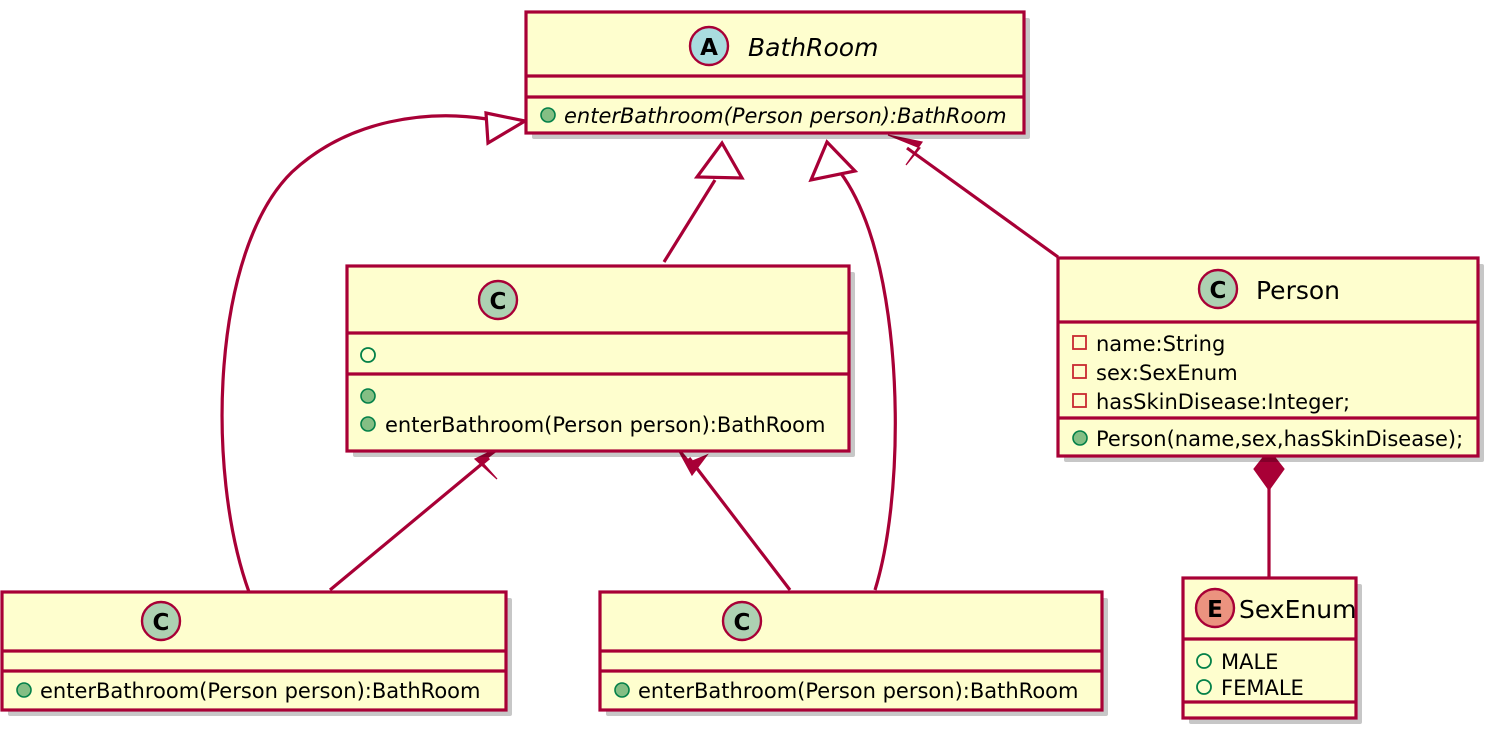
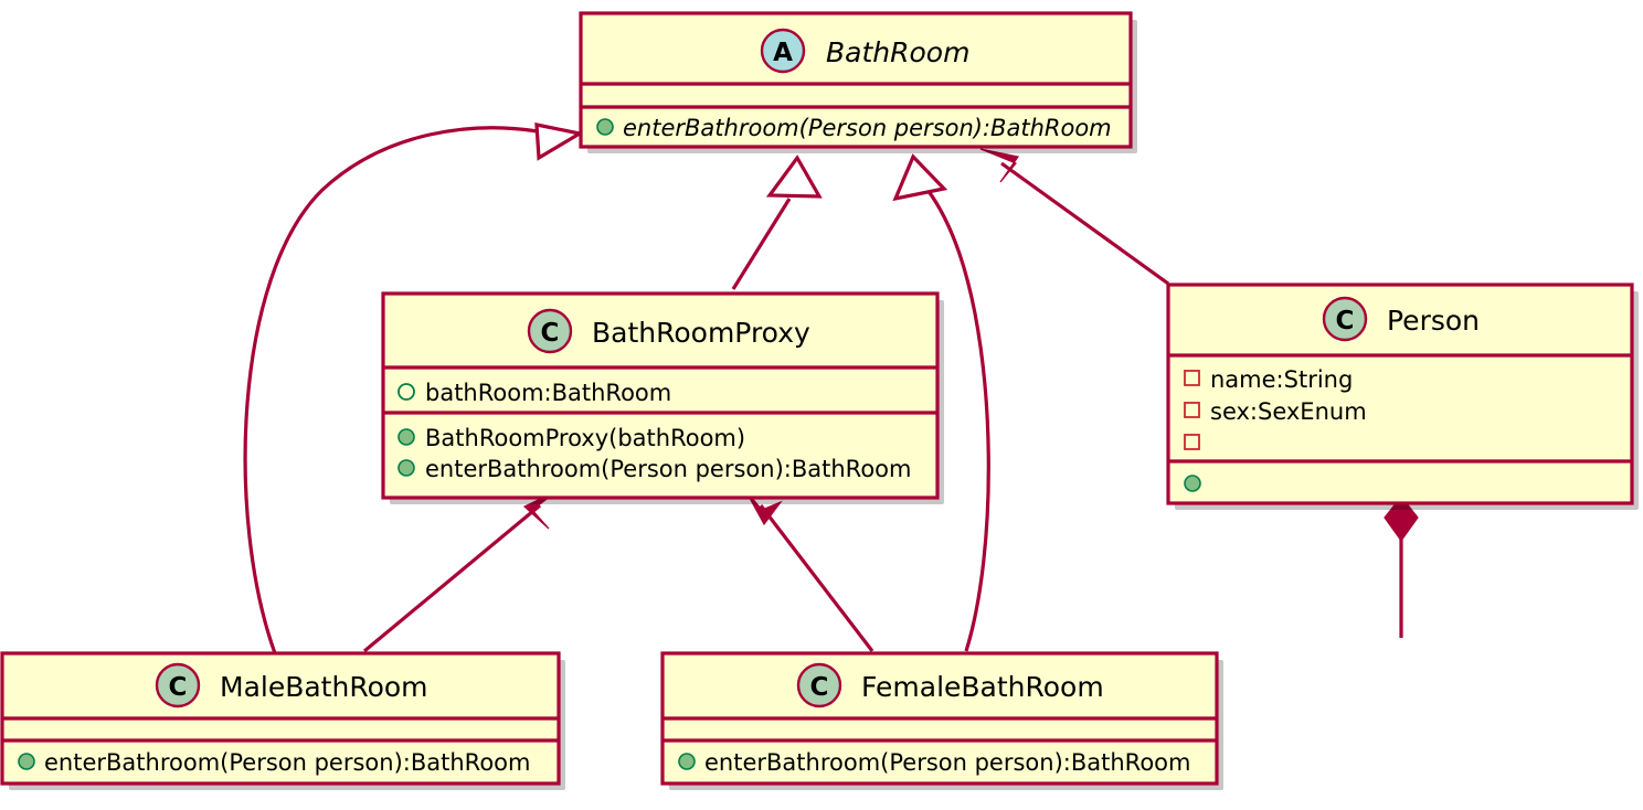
  A
  BathRoom
  enterBathroom(Person person):BathRoom
  C
+ BathRoomProxy
+ bathRoom:BathRoom
+ BathRoomProxy(bathRoom)
  enterBathroom(Person person):BathRoom
  C
  Person
  name:String
  sex:SexEnum
- hasSkinDisease:Integer;
- Person(name,sex,hasSkinDisease);
  C
+ MaleBathRoom
  enterBathroom(Person person):BathRoom
  C
+ FemaleBathRoom
  enterBathroom(Person person):BathRoom
- E
- SexEnum
- MALE
- FEMALE
